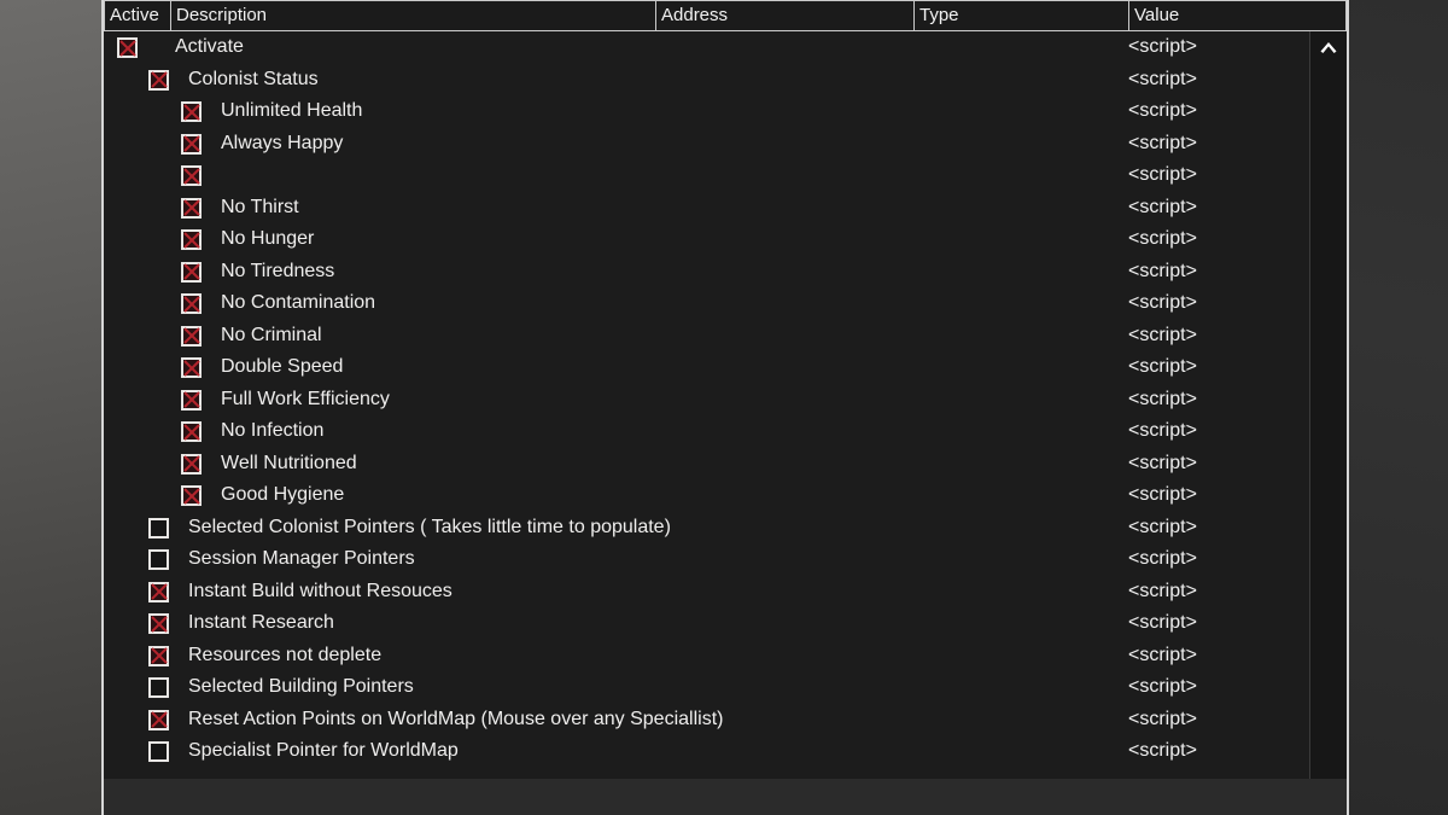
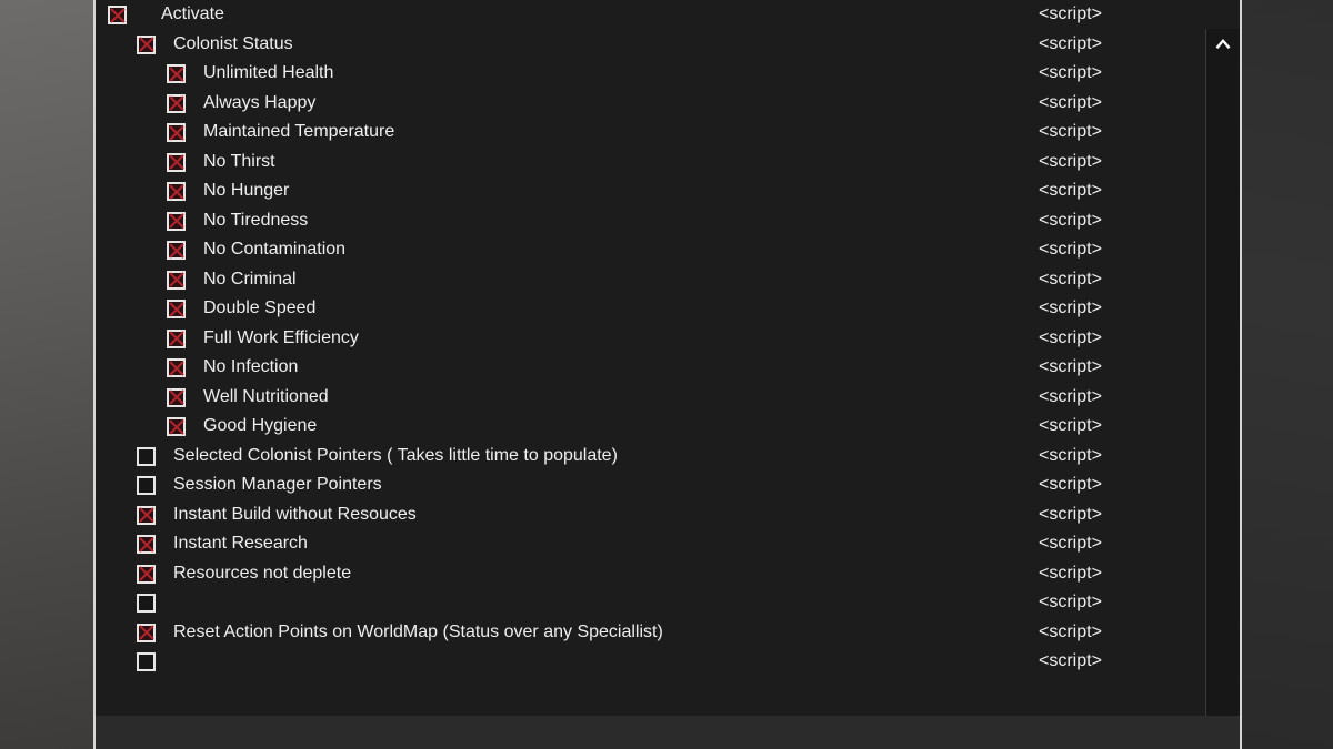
- Active
- Description
- Address
- Type
- Value
  Activate
  <script>
  Colonist Status
  <script>
  Unlimited Health
  <script>
  Always Happy
  <script>
+ Maintained Temperature
  <script>
  No Thirst
  <script>
  No Hunger
  <script>
  No Tiredness
  <script>
  No Contamination
  <script>
  No Criminal
  <script>
  Double Speed
  <script>
  Full Work Efficiency
  <script>
  No Infection
  <script>
  Well Nutritioned
  <script>
  Good Hygiene
  <script>
  Selected Colonist Pointers ( Takes little time to populate)
  <script>
  Session Manager Pointers
  <script>
  Instant Build without Resouces
  <script>
  Instant Research
  <script>
  Resources not deplete
  <script>
- Selected Building Pointers
  <script>
- Reset Action Points on WorldMap (Mouse over any Speciallist)
+ Reset Action Points on WorldMap (Status over any Speciallist)
  <script>
- Specialist Pointer for WorldMap
  <script>
